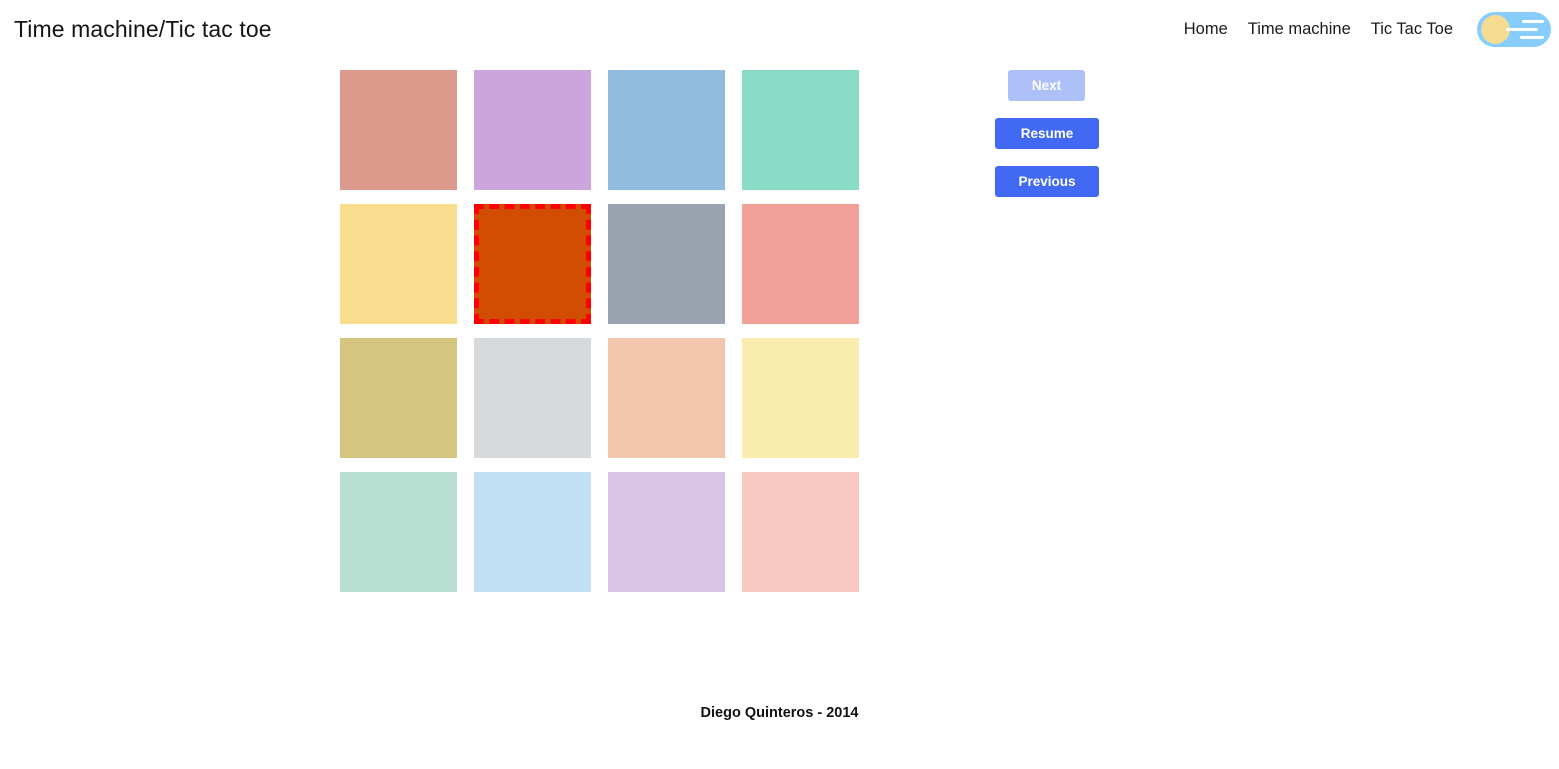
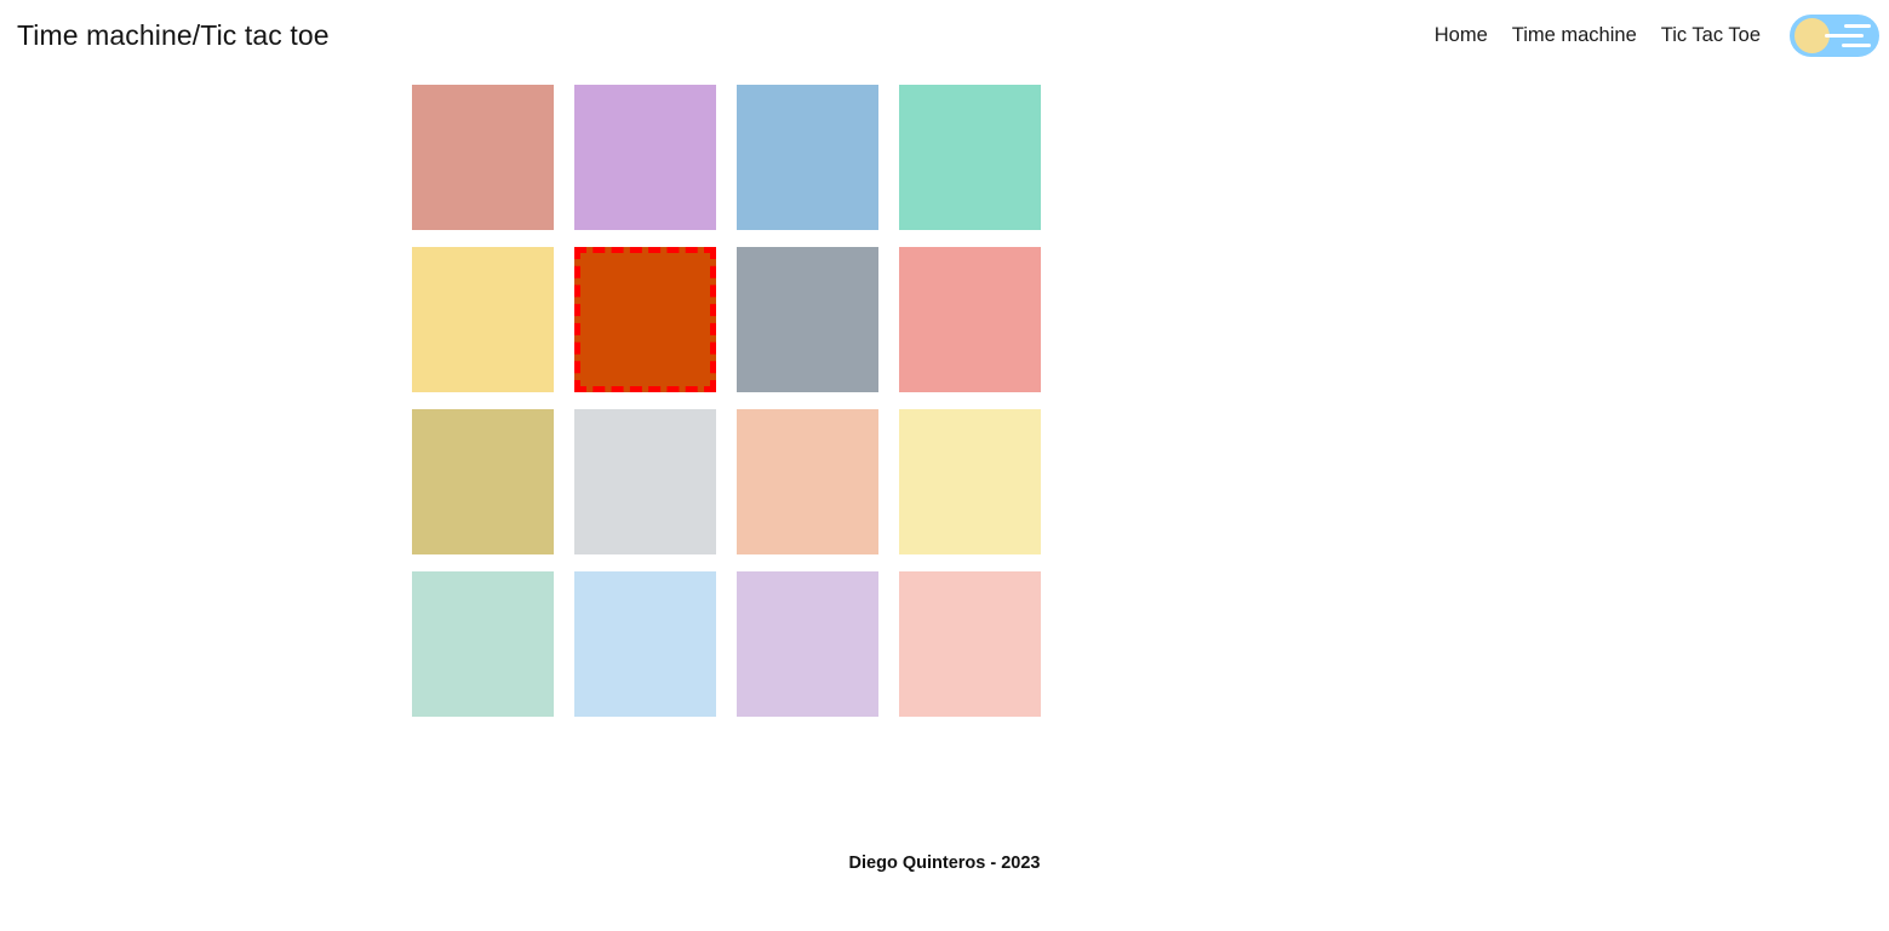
  Time machine/Tic tac toe
  Home
  Time machine
  Tic Tac Toe
- Next
- Resume
- Previous
- Diego Quinteros - 2014
+ Diego Quinteros - 2023
